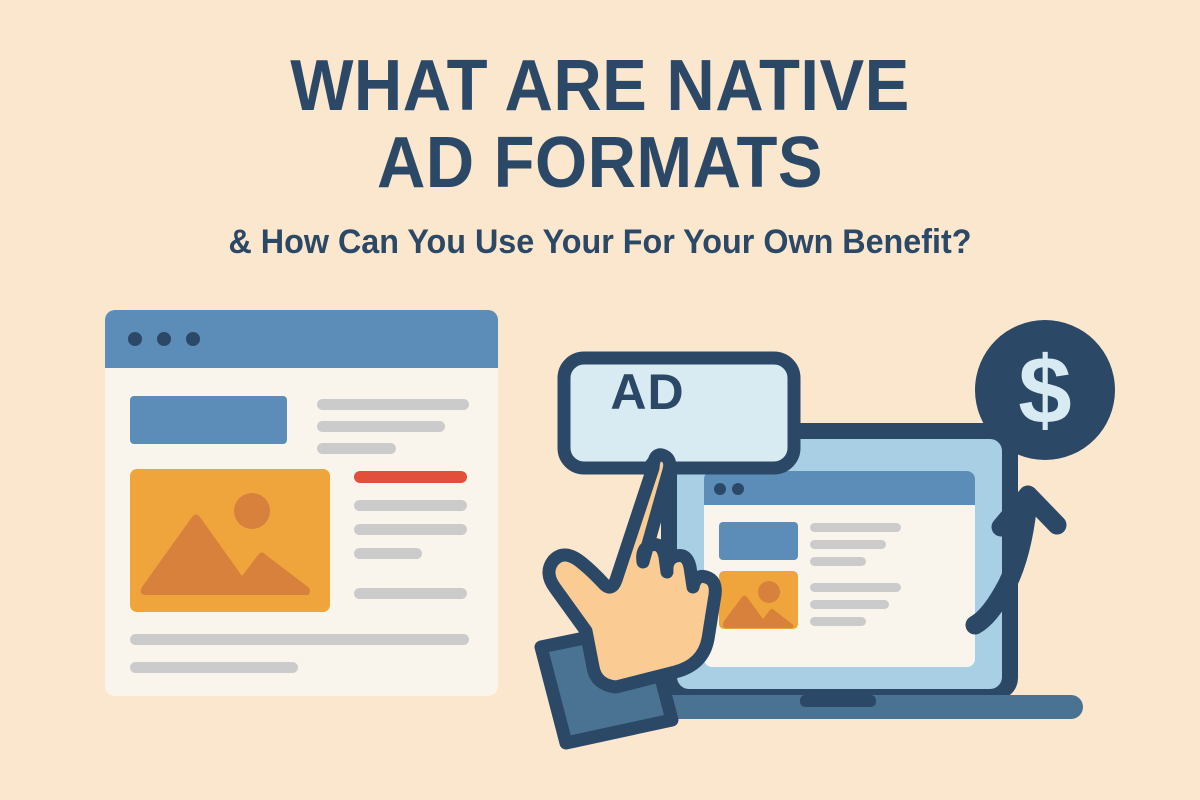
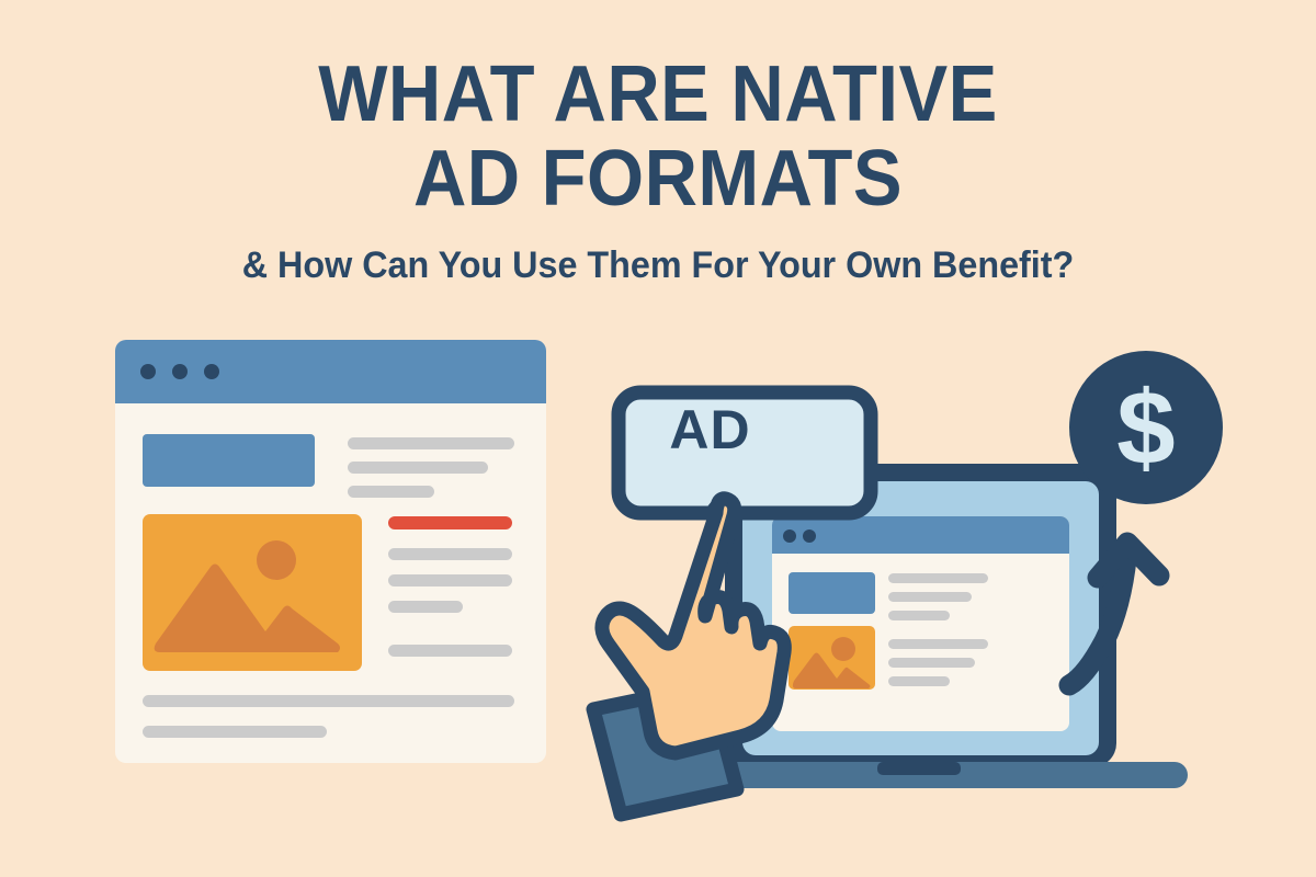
  WHAT ARE NATIVE
  AD FORMATS
- & How Can You Use Your For Your Own Benefit?
+ & How Can You Use Them For Your Own Benefit?
  $
  AD
